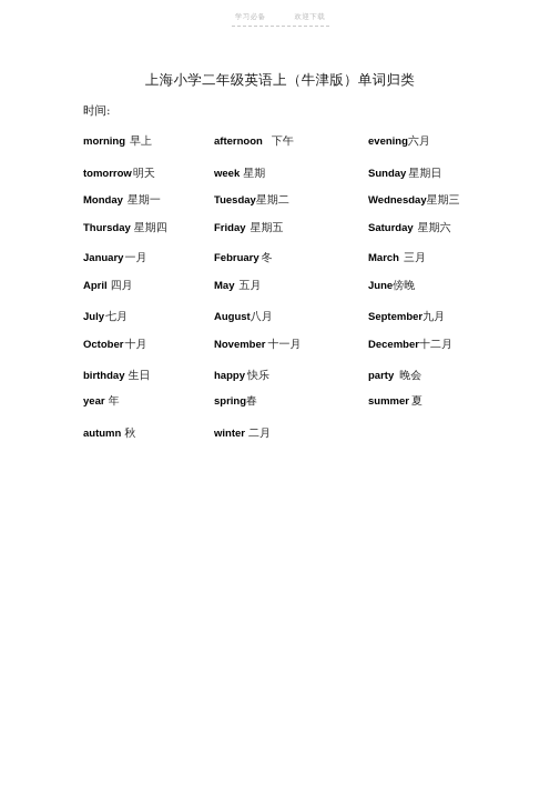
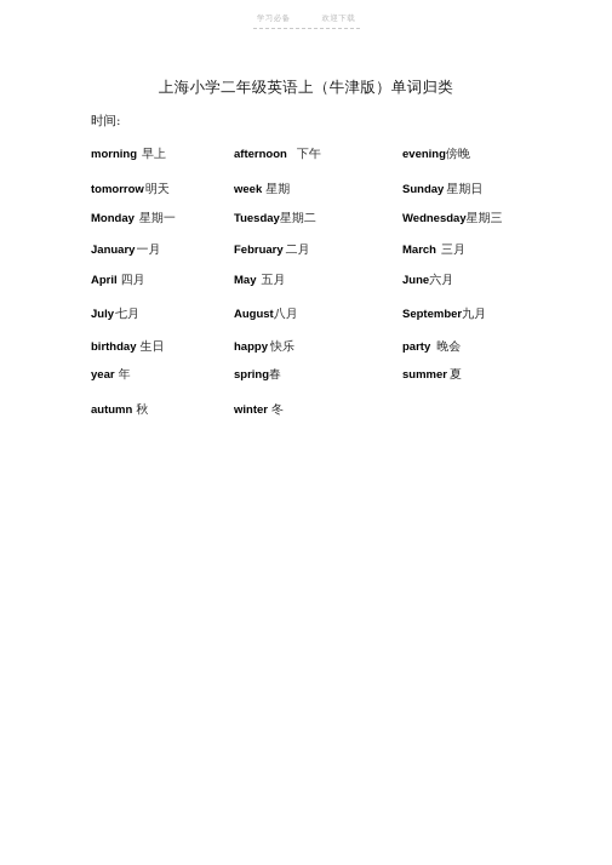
  上海小学二年级英语上（牛津版）单词归类
  时间:
  morning 早上
  afternoon 下午
- evening六月
+ evening傍晚
  tomorrow明天
  week 星期
  Sunday 星期日
  Monday 星期一
  Tuesday星期二
  Wednesday星期三
- Thursday 星期四
- Friday 星期五
- Saturday 星期六
  January一月
- February 冬
+ February 二月
  March 三月
  April 四月
  May 五月
- June傍晚
+ June六月
  July七月
  August八月
  September九月
- October十月
- November 十一月
- December十二月
  birthday 生日
  happy 快乐
  party 晚会
  year 年
  spring春
  summer 夏
  autumn 秋
- winter 二月
+ winter 冬
